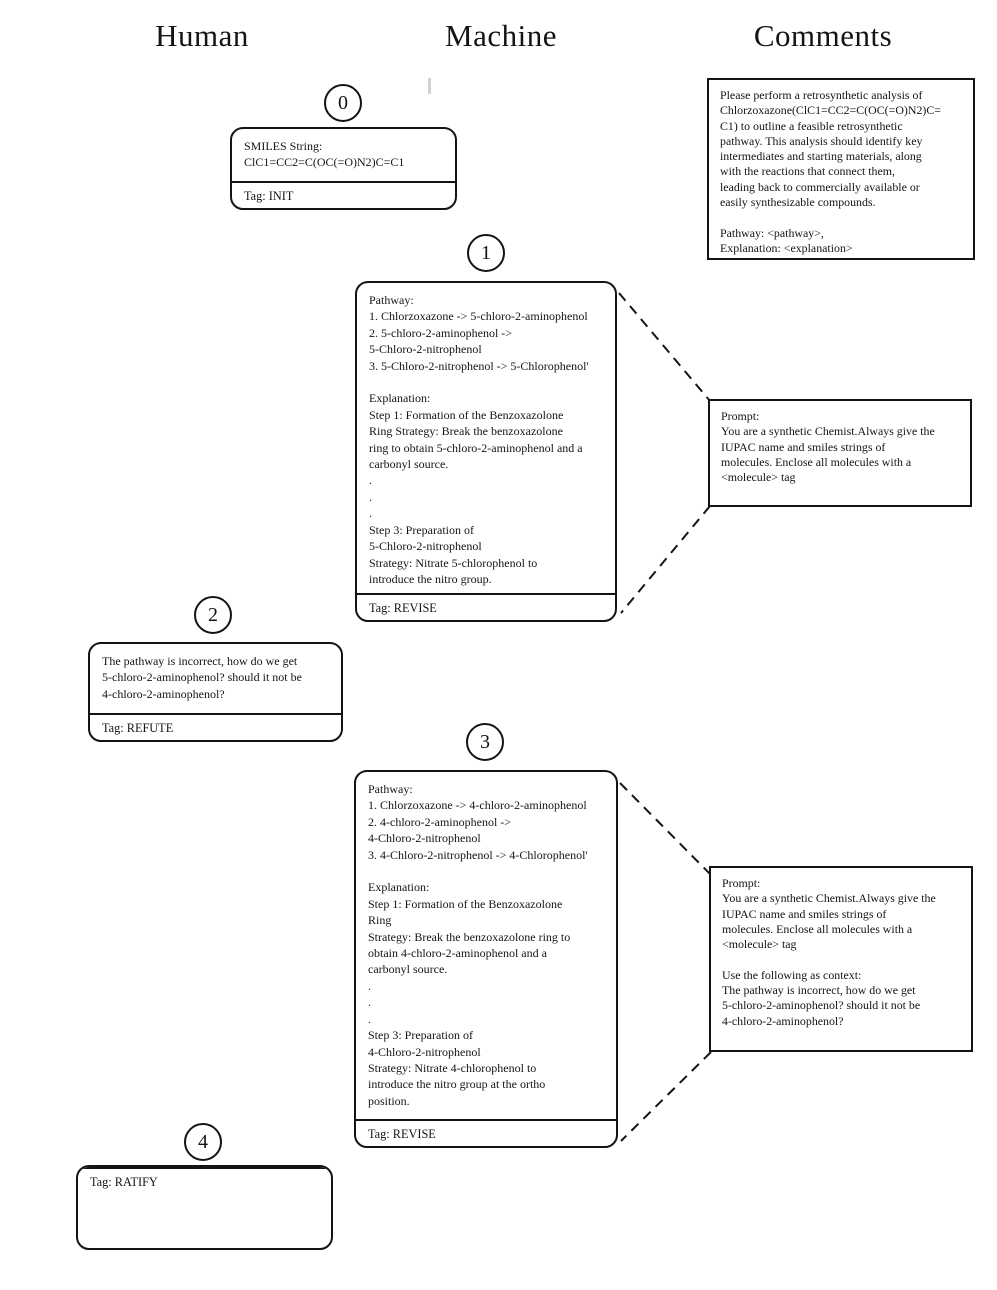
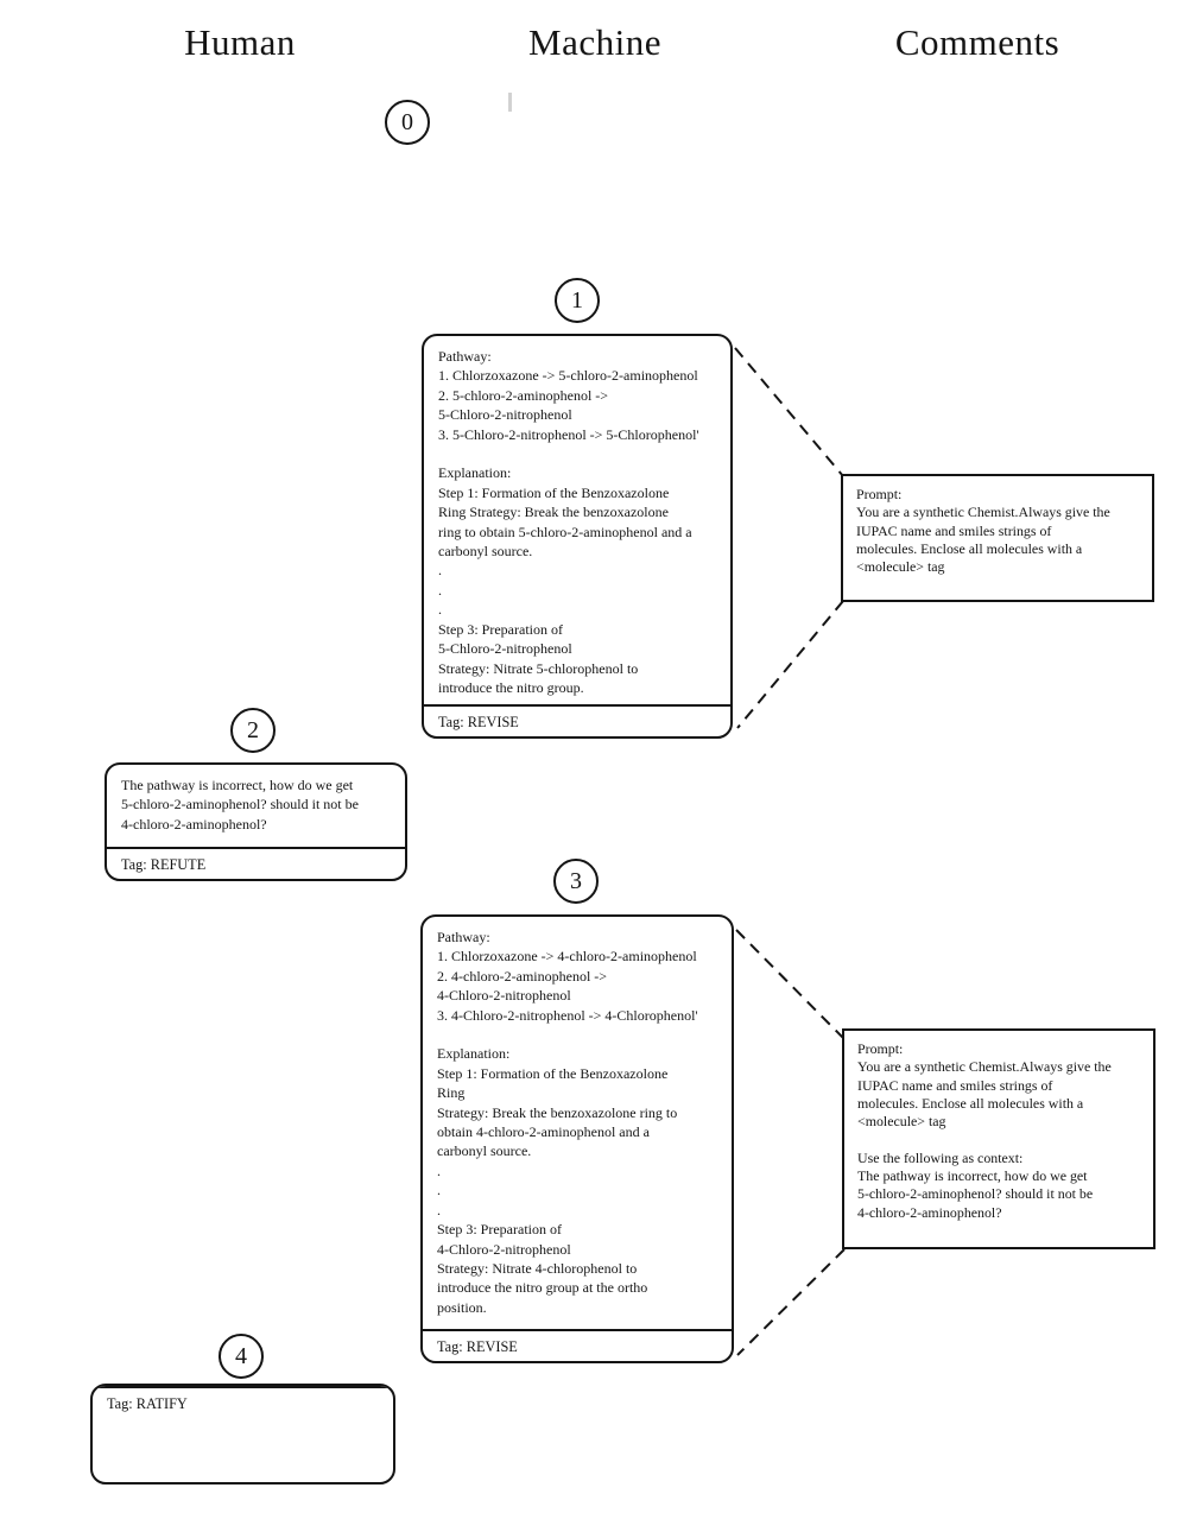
  Human
  Machine
  Comments
  0
- SMILES String:
- ClC1=CC2=C(OC(=O)N2)C=C1
- Tag: INIT
- Please perform a retrosynthetic analysis of
- Chlorzoxazone(ClC1=CC2=C(OC(=O)N2)C=
- C1) to outline a feasible retrosynthetic
- pathway. This analysis should identify key
- intermediates and starting materials, along
- with the reactions that connect them,
- leading back to commercially available or
- easily synthesizable compounds.
- Pathway: <pathway>,
- Explanation: <explanation>
  1
  Pathway:
  1. Chlorzoxazone -> 5-chloro-2-aminophenol
  2. 5-chloro-2-aminophenol ->
  5-Chloro-2-nitrophenol
  3. 5-Chloro-2-nitrophenol -> 5-Chlorophenol'
  Explanation:
  Step 1: Formation of the Benzoxazolone
  Ring Strategy: Break the benzoxazolone
  ring to obtain 5-chloro-2-aminophenol and a
  carbonyl source.
  .
  .
  .
  Step 3: Preparation of
  5-Chloro-2-nitrophenol
  Strategy: Nitrate 5-chlorophenol to
  introduce the nitro group.
  Tag: REVISE
  Prompt:
  You are a synthetic Chemist.Always give the
  IUPAC name and smiles strings of
  molecules. Enclose all molecules with a
  <molecule> tag
  2
  The pathway is incorrect, how do we get
  5-chloro-2-aminophenol? should it not be
  4-chloro-2-aminophenol?
  Tag: REFUTE
  3
  Pathway:
  1. Chlorzoxazone -> 4-chloro-2-aminophenol
  2. 4-chloro-2-aminophenol ->
  4-Chloro-2-nitrophenol
  3. 4-Chloro-2-nitrophenol -> 4-Chlorophenol'
  Explanation:
  Step 1: Formation of the Benzoxazolone
  Ring
  Strategy: Break the benzoxazolone ring to
  obtain 4-chloro-2-aminophenol and a
  carbonyl source.
  .
  .
  .
  Step 3: Preparation of
  4-Chloro-2-nitrophenol
  Strategy: Nitrate 4-chlorophenol to
  introduce the nitro group at the ortho
  position.
  Tag: REVISE
  Prompt:
  You are a synthetic Chemist.Always give the
  IUPAC name and smiles strings of
  molecules. Enclose all molecules with a
  <molecule> tag
  Use the following as context:
  The pathway is incorrect, how do we get
  5-chloro-2-aminophenol? should it not be
  4-chloro-2-aminophenol?
  4
  Tag: RATIFY
